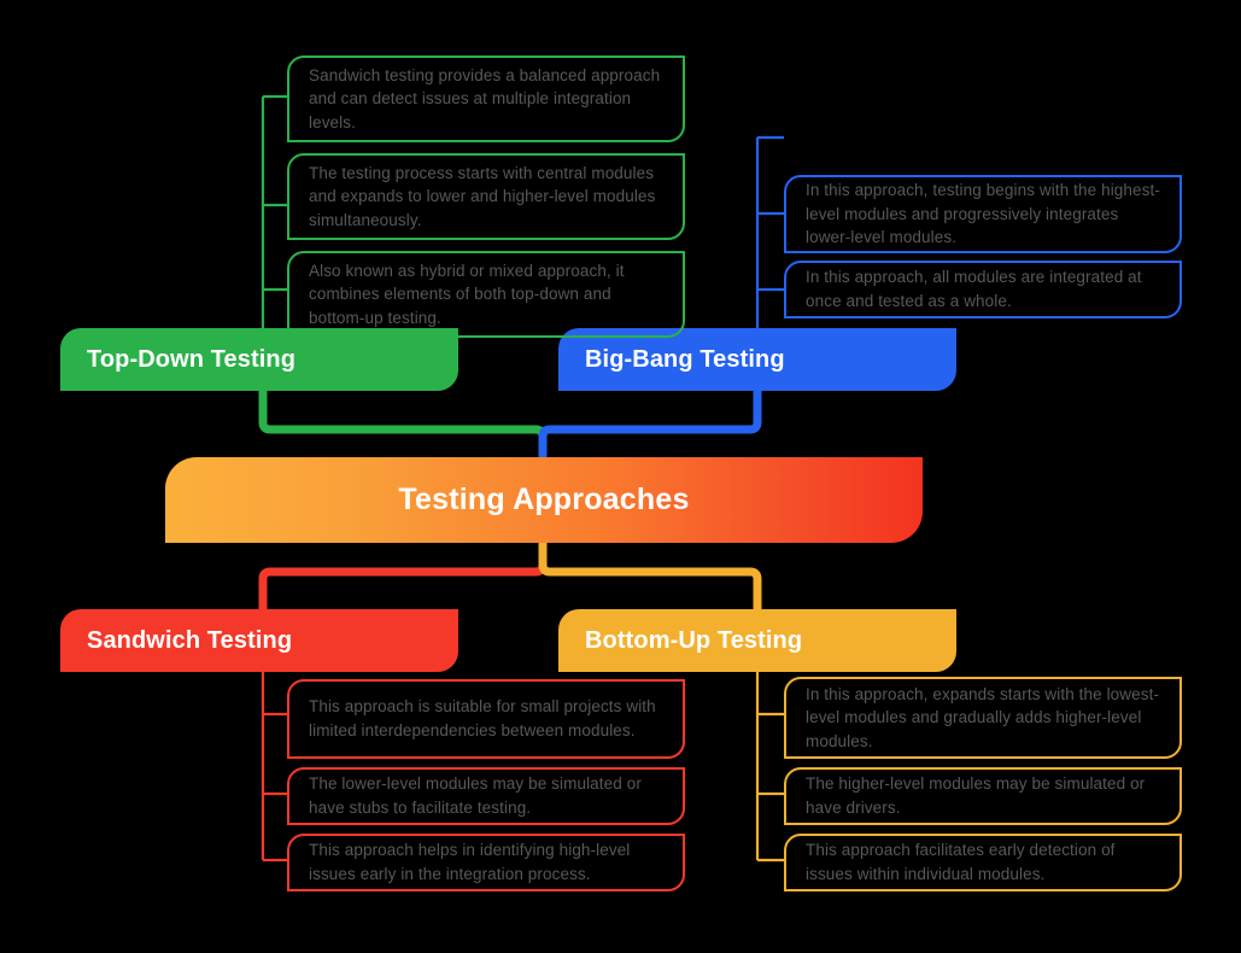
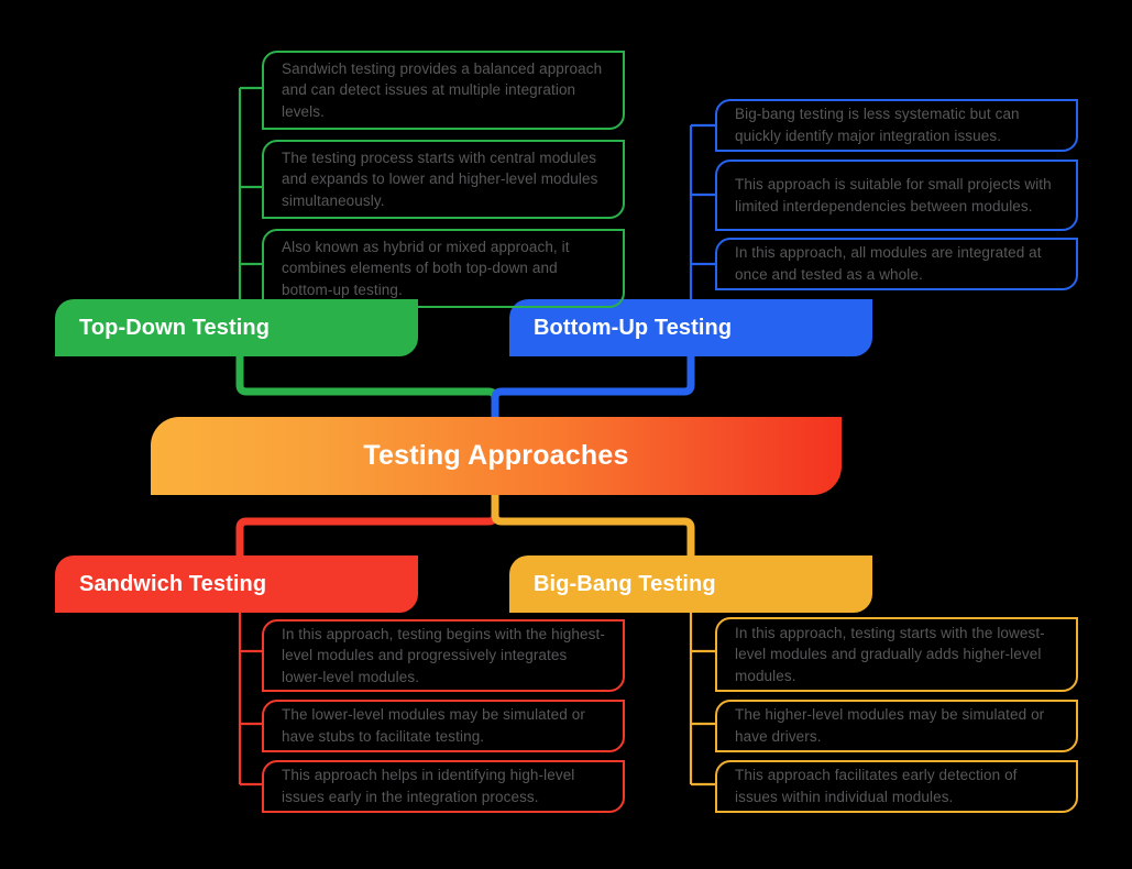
  Testing Approaches
  Top-Down Testing
- Big-Bang Testing
+ Bottom-Up Testing
  Sandwich Testing
- Bottom-Up Testing
+ Big-Bang Testing
  Sandwich testing provides a balanced approach and can detect issues at multiple integration levels.
  The testing process starts with central modules and expands to lower and higher-level modules simultaneously.
  Also known as hybrid or mixed approach, it combines elements of both top-down and bottom-up testing.
+ Big-bang testing is less systematic but can quickly identify major integration issues.
- In this approach, testing begins with the highest-level modules and progressively integrates lower-level modules.
+ This approach is suitable for small projects with limited interdependencies between modules.
  In this approach, all modules are integrated at once and tested as a whole.
- This approach is suitable for small projects with limited interdependencies between modules.
+ In this approach, testing begins with the highest-level modules and progressively integrates lower-level modules.
  The lower-level modules may be simulated or have stubs to facilitate testing.
  This approach helps in identifying high-level issues early in the integration process.
- In this approach, expands starts with the lowest-level modules and gradually adds higher-level modules.
+ In this approach, testing starts with the lowest-level modules and gradually adds higher-level modules.
  The higher-level modules may be simulated or have drivers.
  This approach facilitates early detection of issues within individual modules.
